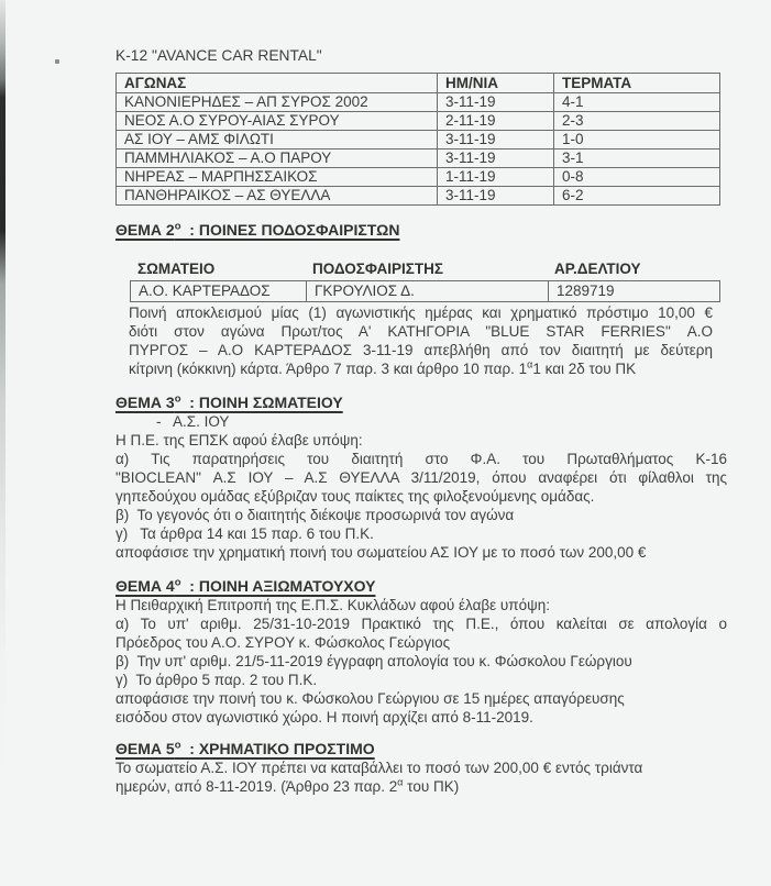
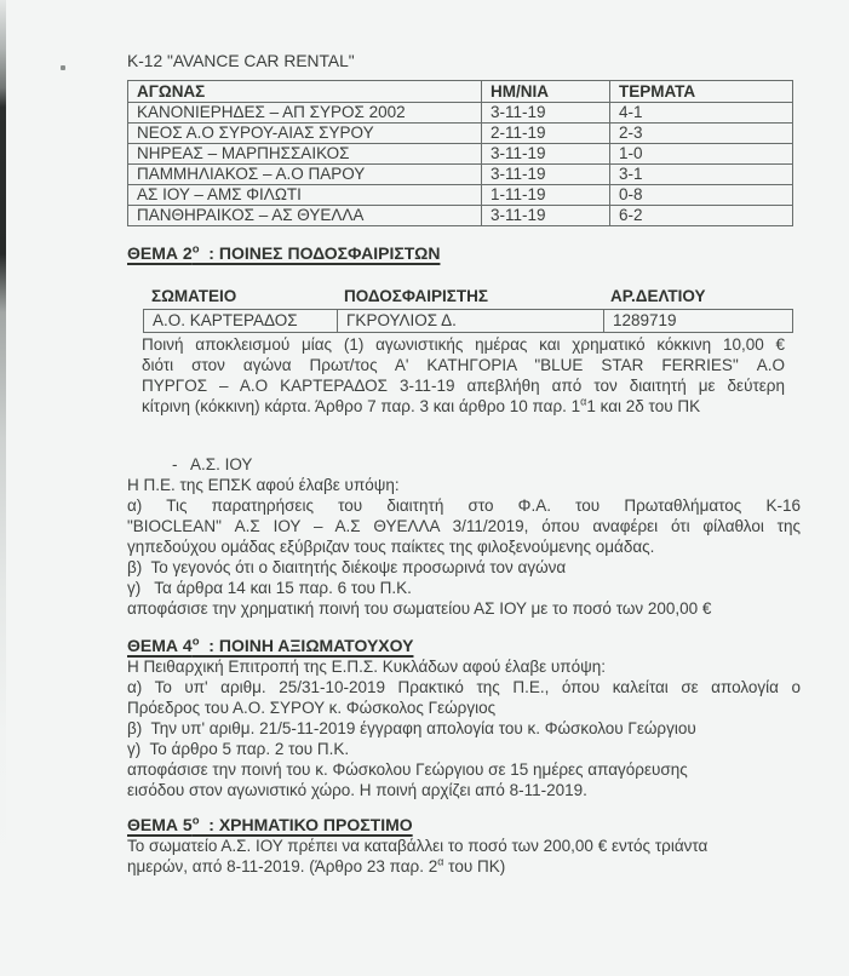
  K-12 "AVANCE CAR RENTAL"
  ΑΓΩΝΑΣ	ΗΜ/ΝΙΑ	ΤΕΡΜΑΤΑ
  ΚΑΝΟΝΙΕΡΗΔΕΣ – ΑΠ ΣΥΡΟΣ 2002	3-11-19	4-1
  ΝΕΟΣ Α.Ο ΣΥΡΟΥ-ΑΙΑΣ ΣΥΡΟΥ	2-11-19	2-3
- ΑΣ ΙΟΥ – ΑΜΣ ΦΙΛΩΤΙ	3-11-19	1-0
+ ΝΗΡΕΑΣ – ΜΑΡΠΗΣΣΑΙΚΟΣ	3-11-19	1-0
  ΠΑΜΜΗΛΙΑΚΟΣ – Α.Ο ΠΑΡΟΥ	3-11-19	3-1
- ΝΗΡΕΑΣ – ΜΑΡΠΗΣΣΑΙΚΟΣ	1-11-19	0-8
+ ΑΣ ΙΟΥ – ΑΜΣ ΦΙΛΩΤΙ	1-11-19	0-8
  ΠΑΝΘΗΡΑΙΚΟΣ – ΑΣ ΘΥΕΛΛΑ	3-11-19	6-2
  ΘΕΜΑ 2ο : ΠΟΙΝΕΣ ΠΟΔΟΣΦΑΙΡΙΣΤΩΝ
  ΣΩΜΑΤΕΙΟ
  ΠΟΔΟΣΦΑΙΡΙΣΤΗΣ
  ΑΡ.ΔΕΛΤΙΟΥ
  Α.Ο. ΚΑΡΤΕΡΑΔΟΣ
  ΓΚΡΟΥΛΙΟΣ Δ.
  1289719
- Ποινή αποκλεισμού μίας (1) αγωνιστικής ημέρας και χρηματικό πρόστιμο 10,00 €
+ Ποινή αποκλεισμού μίας (1) αγωνιστικής ημέρας και χρηματικό κόκκινη 10,00 €
  διότι στον αγώνα Πρωτ/τος Α' ΚΑΤΗΓΟΡΙΑ "BLUE STAR FERRIES" Α.Ο
  ΠΥΡΓΟΣ – Α.Ο ΚΑΡΤΕΡΑΔΟΣ 3-11-19 απεβλήθη από τον διαιτητή με δεύτερη
  κίτρινη (κόκκινη) κάρτα. Άρθρο 7 παρ. 3 και άρθρο 10 παρ. 1α1 και 2δ του ΠΚ
- ΘΕΜΑ 3ο : ΠΟΙΝΗ ΣΩΜΑΤΕΙΟΥ
  - Α.Σ. ΙΟΥ
  Η Π.Ε. της ΕΠΣΚ αφού έλαβε υπόψη:
  α) Τις παρατηρήσεις του διαιτητή στο Φ.Α. του Πρωταθλήματος Κ-16
  "BIOCLEAN" Α.Σ ΙΟΥ – Α.Σ ΘΥΕΛΛΑ 3/11/2019, όπου αναφέρει ότι φίλαθλοι της
  γηπεδούχου ομάδας εξύβριζαν τους παίκτες της φιλοξενούμενης ομάδας.
  β) Το γεγονός ότι ο διαιτητής διέκοψε προσωρινά τον αγώνα
  γ) Τα άρθρα 14 και 15 παρ. 6 του Π.Κ.
  αποφάσισε την χρηματική ποινή του σωματείου ΑΣ ΙΟΥ με το ποσό των 200,00 €
  ΘΕΜΑ 4ο : ΠΟΙΝΗ ΑΞΙΩΜΑΤΟΥΧΟΥ
  Η Πειθαρχική Επιτροπή της Ε.Π.Σ. Κυκλάδων αφού έλαβε υπόψη:
  α) Το υπ' αριθμ. 25/31-10-2019 Πρακτικό της Π.Ε., όπου καλείται σε απολογία ο
  Πρόεδρος του Α.Ο. ΣΥΡΟΥ κ. Φώσκολος Γεώργιος
  β) Την υπ' αριθμ. 21/5-11-2019 έγγραφη απολογία του κ. Φώσκολου Γεώργιου
  γ) Το άρθρο 5 παρ. 2 του Π.Κ.
  αποφάσισε την ποινή του κ. Φώσκολου Γεώργιου σε 15 ημέρες απαγόρευσης
  εισόδου στον αγωνιστικό χώρο. Η ποινή αρχίζει από 8-11-2019.
  ΘΕΜΑ 5ο : ΧΡΗΜΑΤΙΚΟ ΠΡΟΣΤΙΜΟ
  Το σωματείο Α.Σ. ΙΟΥ πρέπει να καταβάλλει το ποσό των 200,00 € εντός τριάντα
  ημερών, από 8-11-2019. (Άρθρο 23 παρ. 2α του ΠΚ)
